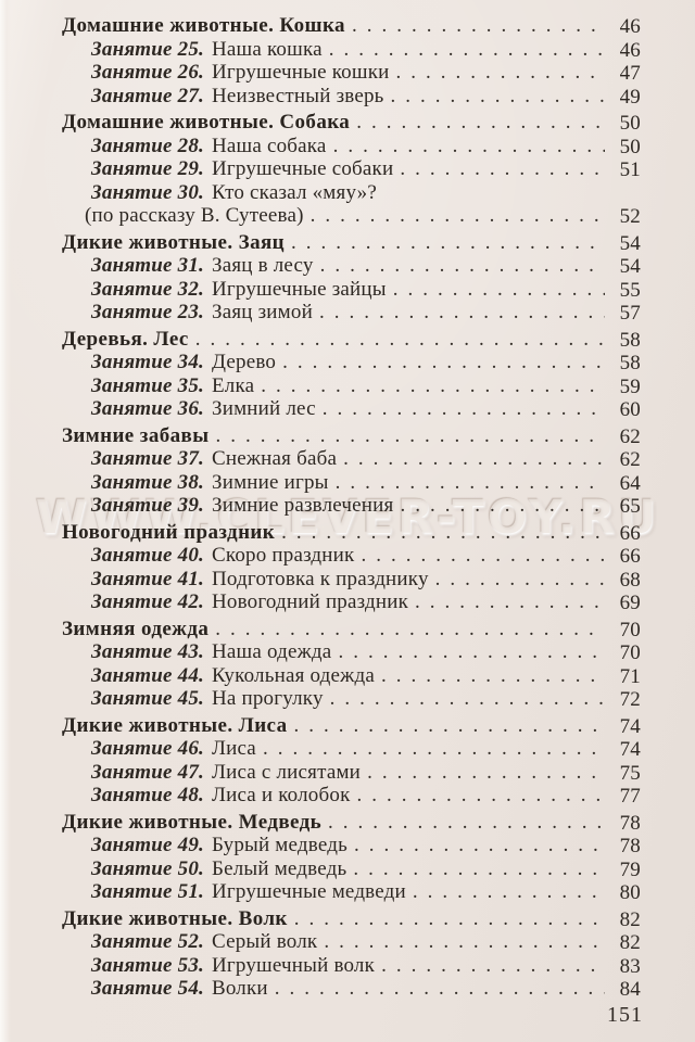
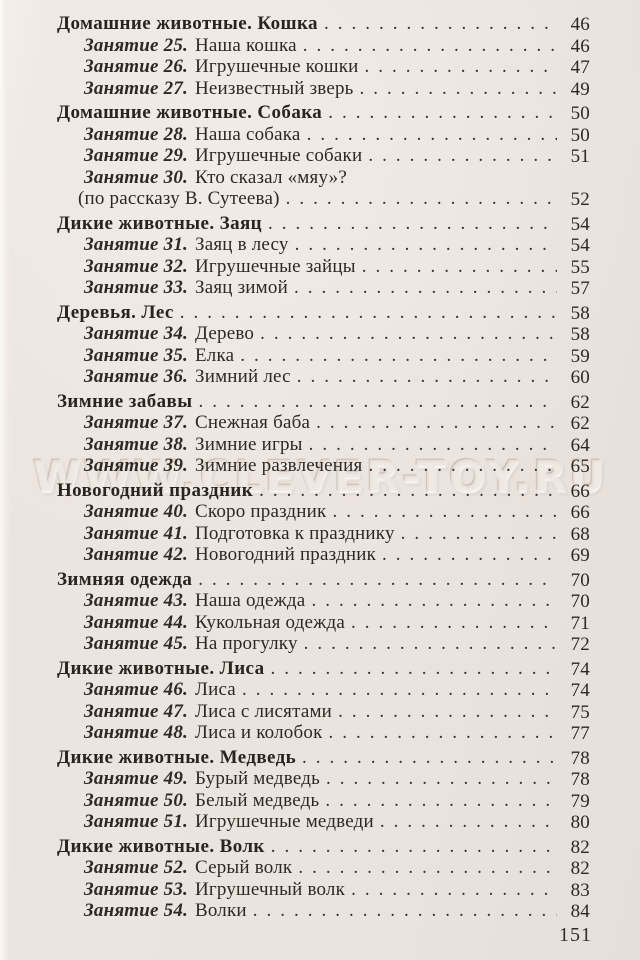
  WWW.CLEVER-TOY.RU
  Домашние животные. Кошка
  46
  Занятие 25. Наша кошка
  46
  Занятие 26. Игрушечные кошки
  47
  Занятие 27. Неизвестный зверь
  49
  Домашние животные. Собака
  50
  Занятие 28. Наша собака
  50
  Занятие 29. Игрушечные собаки
  51
  Занятие 30. Кто сказал «мяу»?
  (по рассказу В. Сутеева)
  52
  Дикие животные. Заяц
  54
  Занятие 31. Заяц в лесу
  54
  Занятие 32. Игрушечные зайцы
  55
- Занятие 23. Заяц зимой
+ Занятие 33. Заяц зимой
  57
  Деревья. Лес
  58
  Занятие 34. Дерево
  58
  Занятие 35. Елка
  59
  Занятие 36. Зимний лес
  60
  Зимние забавы
  62
  Занятие 37. Снежная баба
  62
  Занятие 38. Зимние игры
  64
  Занятие 39. Зимние развлечения
  65
  Новогодний праздник
  66
  Занятие 40. Скоро праздник
  66
  Занятие 41. Подготовка к празднику
  68
  Занятие 42. Новогодний праздник
  69
  Зимняя одежда
  70
  Занятие 43. Наша одежда
  70
  Занятие 44. Кукольная одежда
  71
  Занятие 45. На прогулку
  72
  Дикие животные. Лиса
  74
  Занятие 46. Лиса
  74
  Занятие 47. Лиса с лисятами
  75
  Занятие 48. Лиса и колобок
  77
  Дикие животные. Медведь
  78
  Занятие 49. Бурый медведь
  78
  Занятие 50. Белый медведь
  79
  Занятие 51. Игрушечные медведи
  80
  Дикие животные. Волк
  82
  Занятие 52. Серый волк
  82
  Занятие 53. Игрушечный волк
  83
  Занятие 54. Волки
  84
  151
